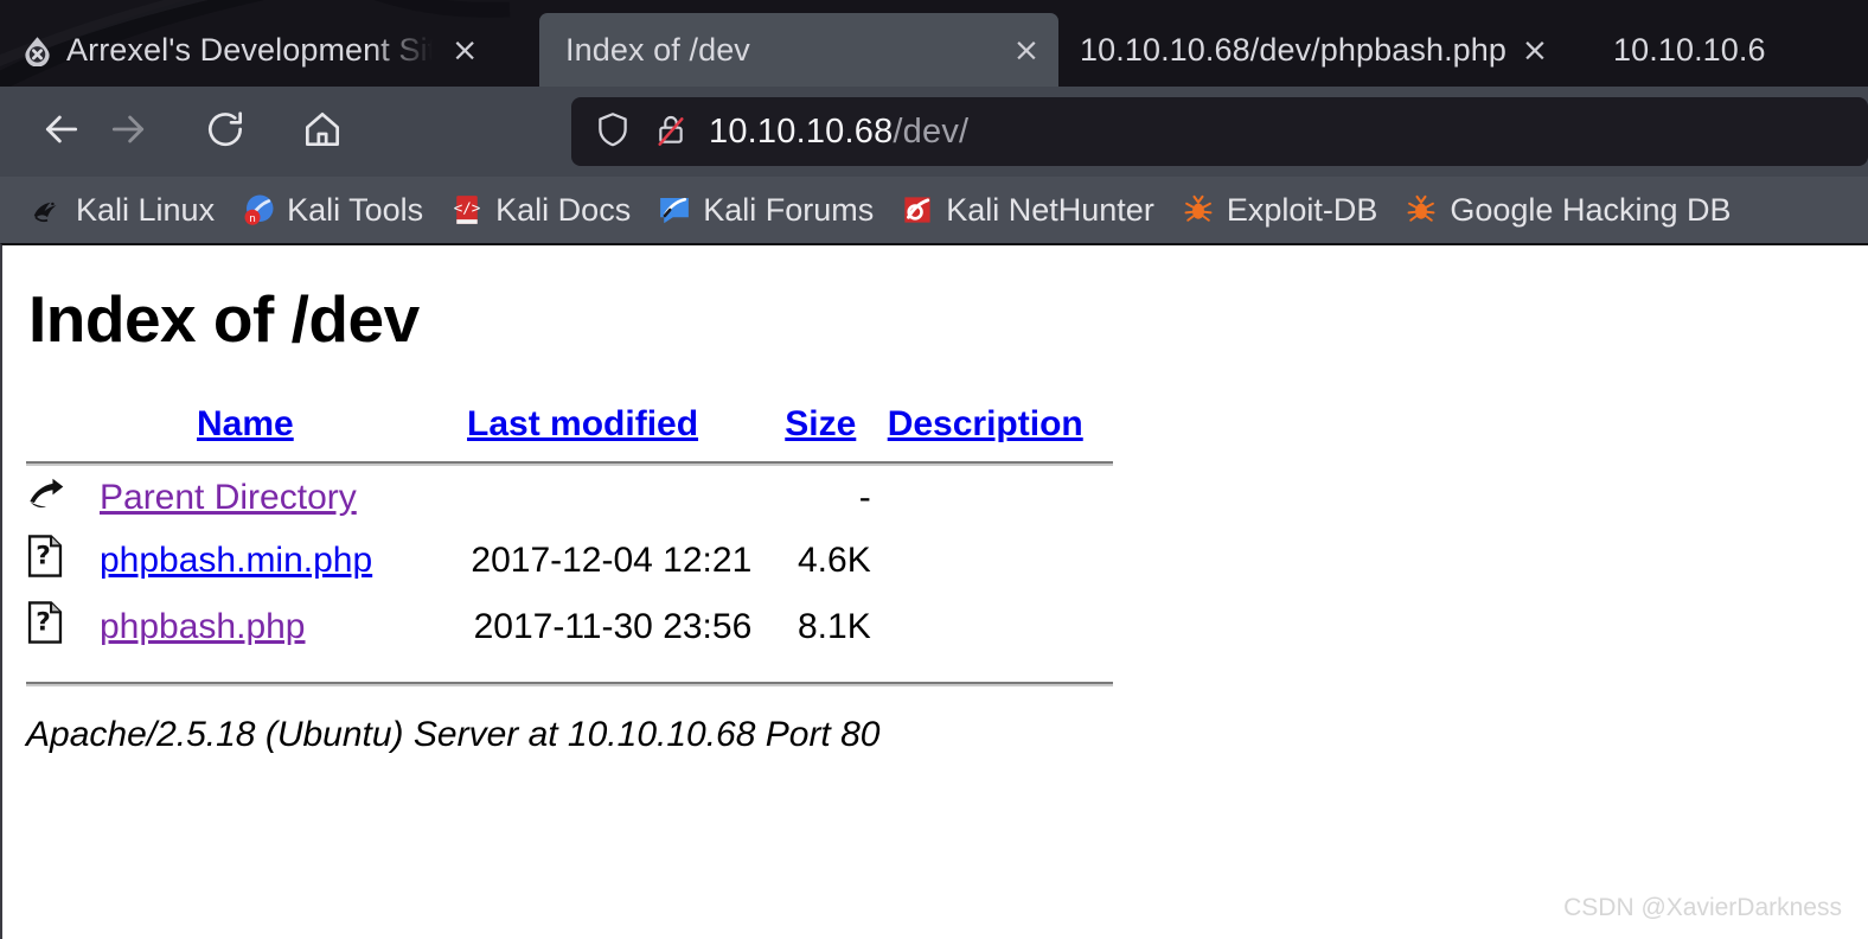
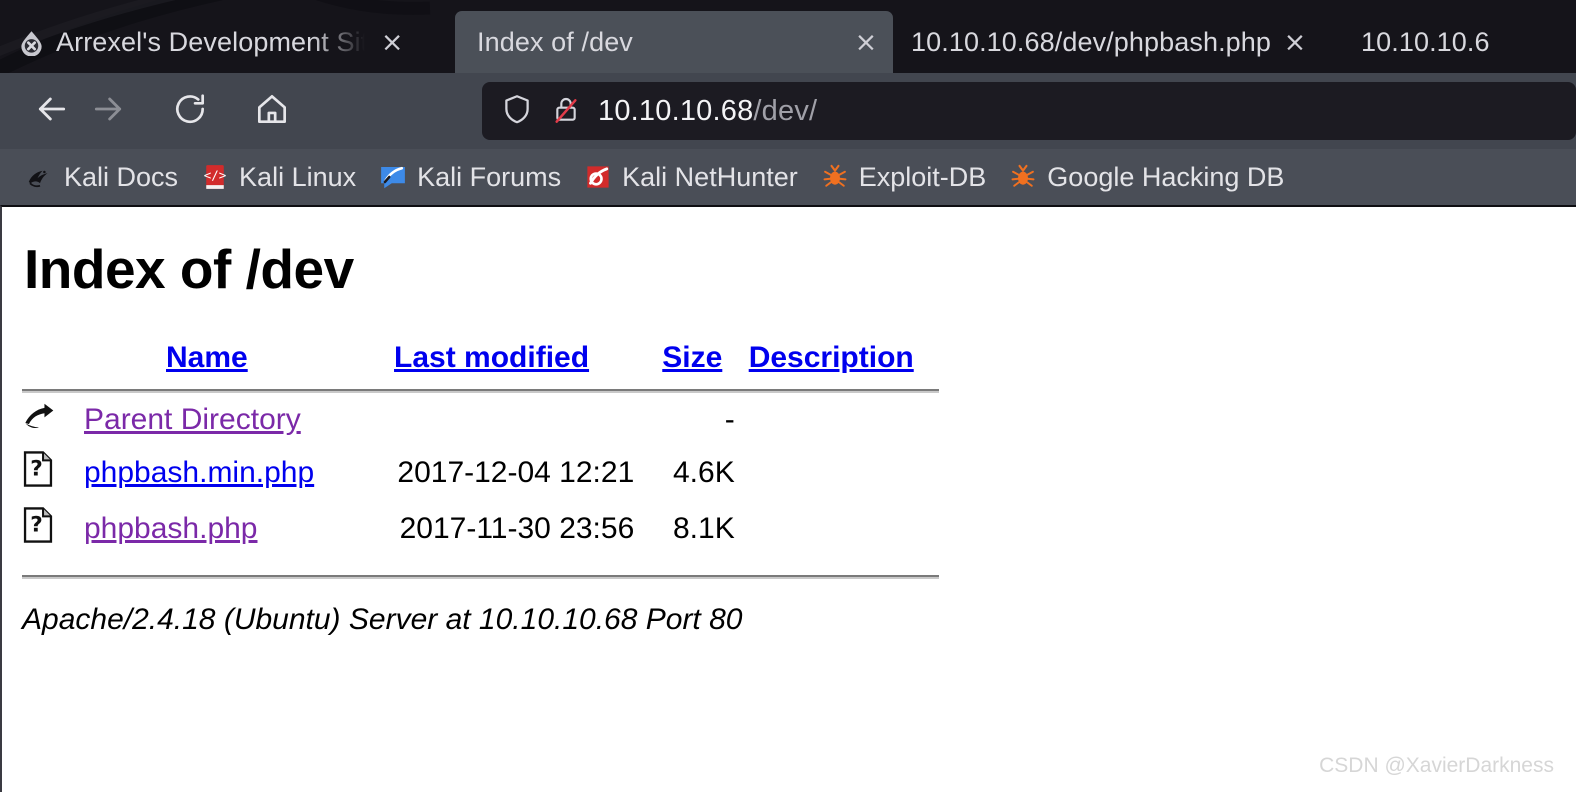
  Arrexel's Development Sit
  ×
  Index of /dev
  ×
  10.10.10.68/dev/phpbash.php
  ×
  10.10.10.6
  10.10.10.68/dev/
- Kali Linux
+ Kali Docs
- n
- Kali Tools
  </>
- Kali Docs
+ Kali Linux
  Kali Forums
  Kali NetHunter
  Exploit-DB
  Google Hacking DB
  Index of /dev
  	Name	Last modified	Size	Description
  	Parent Directory		-
  ?	phpbash.min.php	2017-12-04 12:21	4.6K
  ?	phpbash.php	2017-11-30 23:56	8.1K
- Apache/2.5.18 (Ubuntu) Server at 10.10.10.68 Port 80
+ Apache/2.4.18 (Ubuntu) Server at 10.10.10.68 Port 80
  CSDN @XavierDarkness
